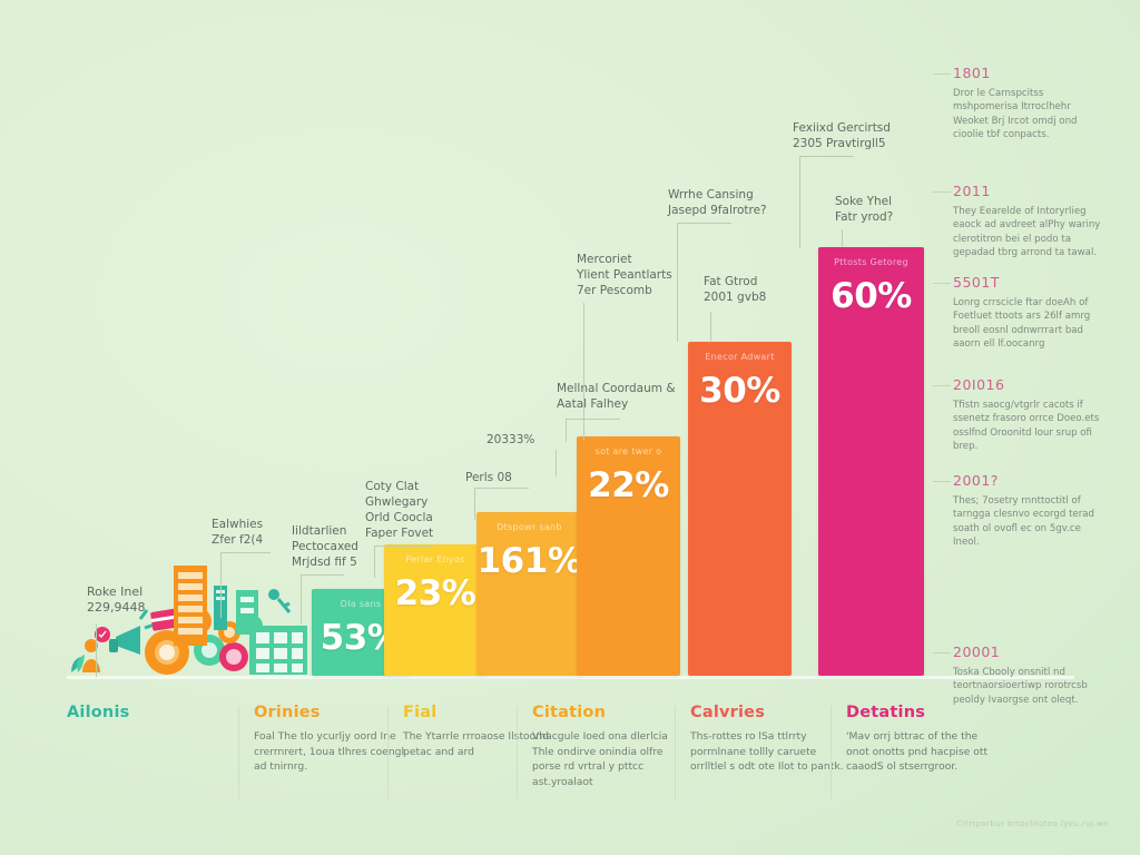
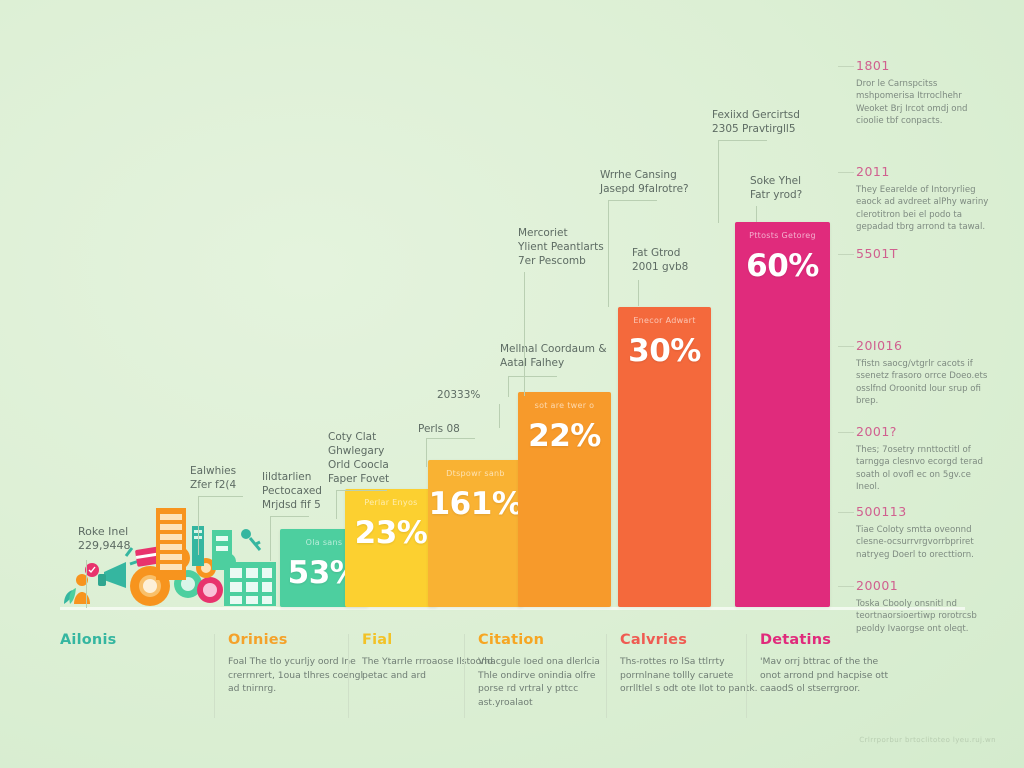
  Roke Inel
  229,9448
  Ola sans
  Perlar Enyos
  23%
  Dtspowr sanb
  161%
  sot are twer o
  22%
  Enecor Adwart
  30%
  Pttosts Getoreg
  60%
  Ealwhies
  Zfer f2(4
  Iildtarlien
  Pectocaxed
  Mrjdsd fif 5
  Coty Clat
  Ghwlegary
  Orld Coocla
  Faper Fovet
  Perls 08
  20333%
  Mellnal Coordaum &
  Aatal Falhey
  Mercoriet
  Ylient Peantlarts
  7er Pescomb
  Wrrhe Cansing
  Jasepd 9falrotre?
  Fat Gtrod
  2001 gvb8
  Fexiixd Gercirtsd
  2305 Pravtirgll5
  Soke Yhel
  Fatr yrod?
  1801
  Dror le Carnspcitss mshpomerisa Itrroclhehr Weoket Brj Ircot omdj ond cioolie tbf conpacts.
  2011
  They Eearelde of Intoryrlieg eaock ad avdreet alPhy wariny clerotitron bei el podo ta gepadad tbrg arrond ta tawal.
  5501T
- Lonrg crrscicle ftar doeAh of Foetluet ttoots ars 26lf amrg breoll eosnl odnwrrrart bad aaorn ell lf.oocanrg
  20I016
  Tfistn saocg/vtgrlr cacots if ssenetz frasoro orrce Doeo.ets osslfnd Oroonitd lour srup ofi brep.
  2001?
  Thes; 7osetry rnnttoctitl of tarngga clesnvo ecorgd terad soath ol ovofl ec on 5gv.ce Ineol.
+ 500113
+ Tiae Coloty smtta oveonnd clesne-ocsurrvrgvorrbpriret natryeg Doerl to orecttiorn.
  20001
  Toska Cbooly onsnitl nd teortnaorsioertiwp rorotrcsb peoldy Ivaorgse ont oleqt.
  Ailonis
  Orinies
  Foal The tlo ycurljy oord Ie crerrnrert, 1oua tlhres coengl ad tnirnrg.
  Fial
  The Ytarrle rrroaose Iltoond petac and ard
  Citation
  Vhacgule Ioed ona dlerlcia Thle ondirve onindia olfre porse rd vrtral y pttcc ast.yroalaot
  Calvries
  Ths-rottes ro lSa ttlrrty porrnlnane tollly caruete orrlltlel s odt ote Ilot to pantk.
  Detatins
- 'Mav orrj bttrac of the the onot onotts pnd hacpise ott caaodS ol stserrgroor.
+ 'Mav orrj bttrac of the the onot arrond pnd hacpise ott caaodS ol stserrgroor.
  Crlrrporbur brtoclitoteo lyeu.ruj.wn
